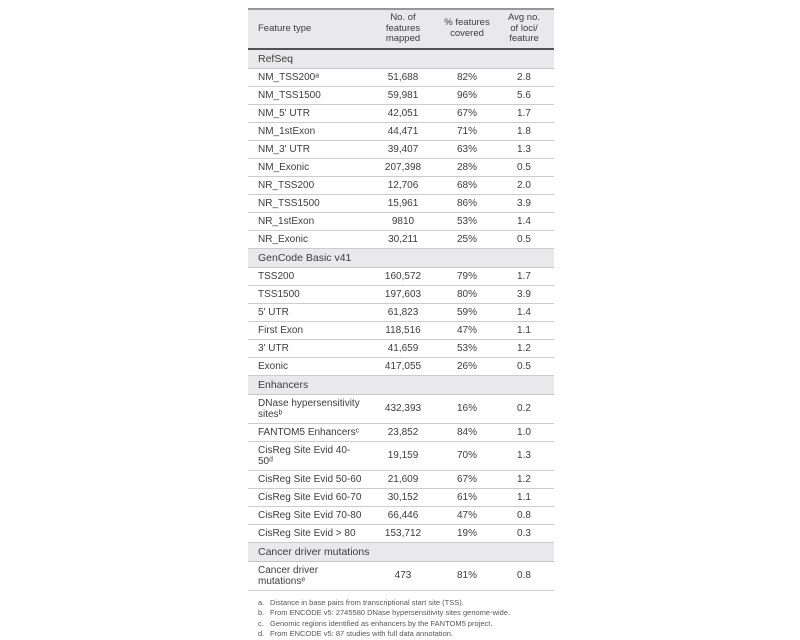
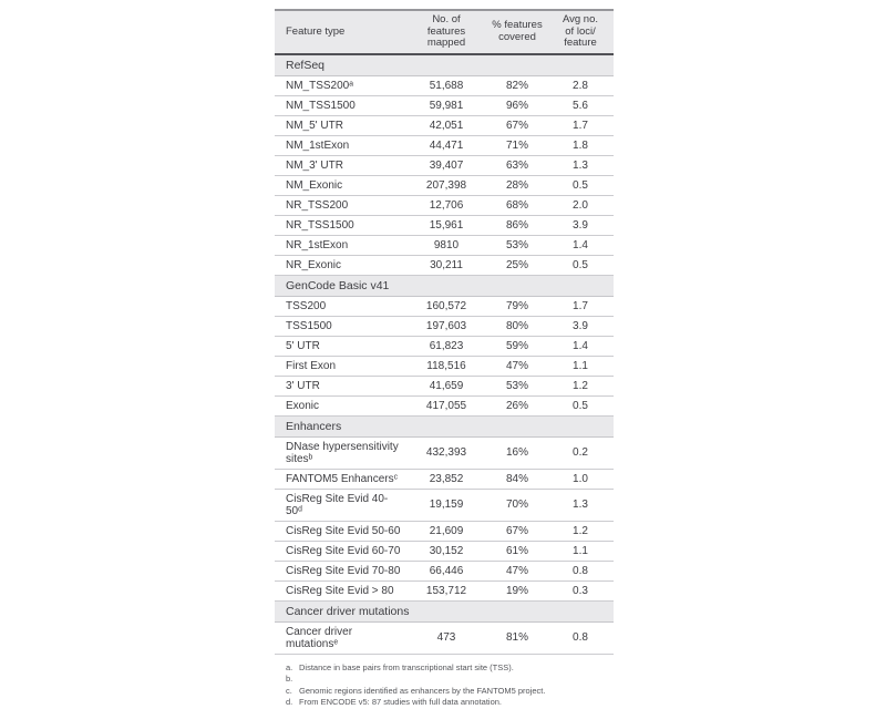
  Feature type
  No. of
  features
  mapped
  % features
  covered
  Avg no.
  of loci/
  feature
  RefSeq
  NM_TSS200ᵃ
  51,688
  82%
  2.8
  NM_TSS1500
  59,981
  96%
  5.6
  NM_5' UTR
  42,051
  67%
  1.7
  NM_1stExon
  44,471
  71%
  1.8
  NM_3' UTR
  39,407
  63%
  1.3
  NM_Exonic
  207,398
  28%
  0.5
  NR_TSS200
  12,706
  68%
  2.0
  NR_TSS1500
  15,961
  86%
  3.9
  NR_1stExon
  9810
  53%
  1.4
  NR_Exonic
  30,211
  25%
  0.5
  GenCode Basic v41
  TSS200
  160,572
  79%
  1.7
  TSS1500
  197,603
  80%
  3.9
  5' UTR
  61,823
  59%
  1.4
  First Exon
  118,516
  47%
  1.1
  3' UTR
  41,659
  53%
  1.2
  Exonic
  417,055
  26%
  0.5
  Enhancers
  DNase hypersensitivity sitesᵇ
  432,393
  16%
  0.2
  FANTOM5 Enhancersᶜ
  23,852
  84%
  1.0
  CisReg Site Evid 40-50ᵈ
  19,159
  70%
  1.3
  CisReg Site Evid 50-60
  21,609
  67%
  1.2
  CisReg Site Evid 60-70
  30,152
  61%
  1.1
  CisReg Site Evid 70-80
  66,446
  47%
  0.8
  CisReg Site Evid > 80
  153,712
  19%
  0.3
  Cancer driver mutations
  Cancer driver mutationsᵉ
  473
  81%
  0.8
  a.
  Distance in base pairs from transcriptional start site (TSS).
  b.
- From ENCODE v5: 2745580 DNase hypersensitivity sites genome-wide.
  c.
  Genomic regions identified as enhancers by the FANTOM5 project.
  d.
  From ENCODE v5: 87 studies with full data annotation.
